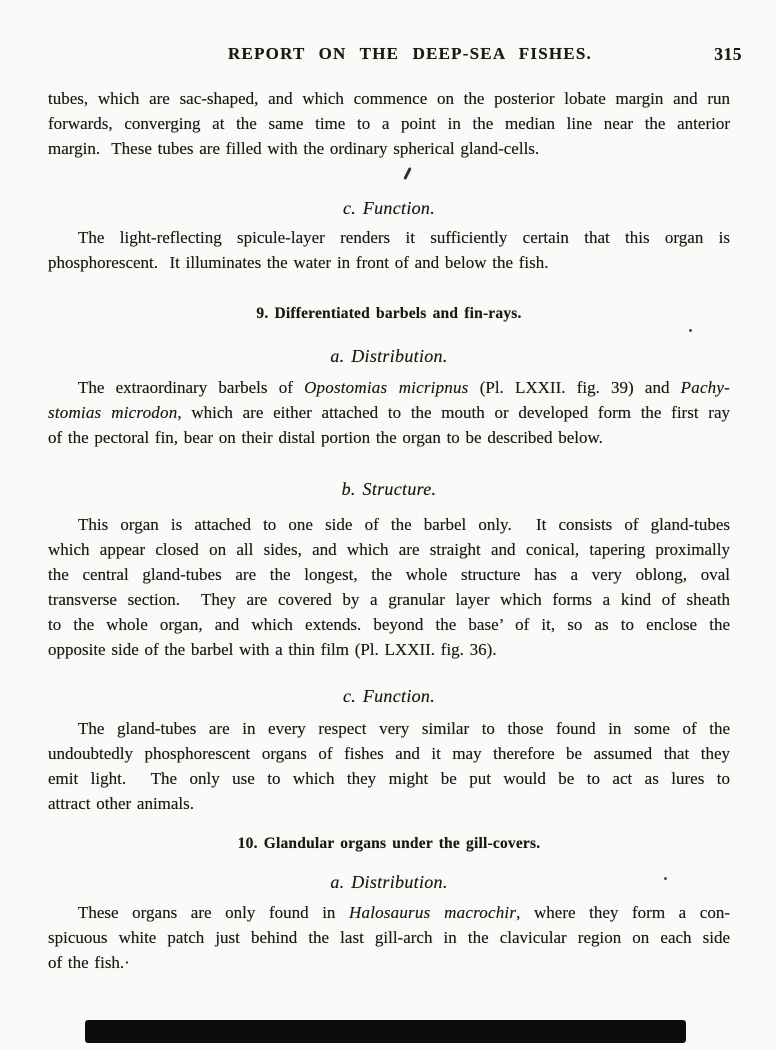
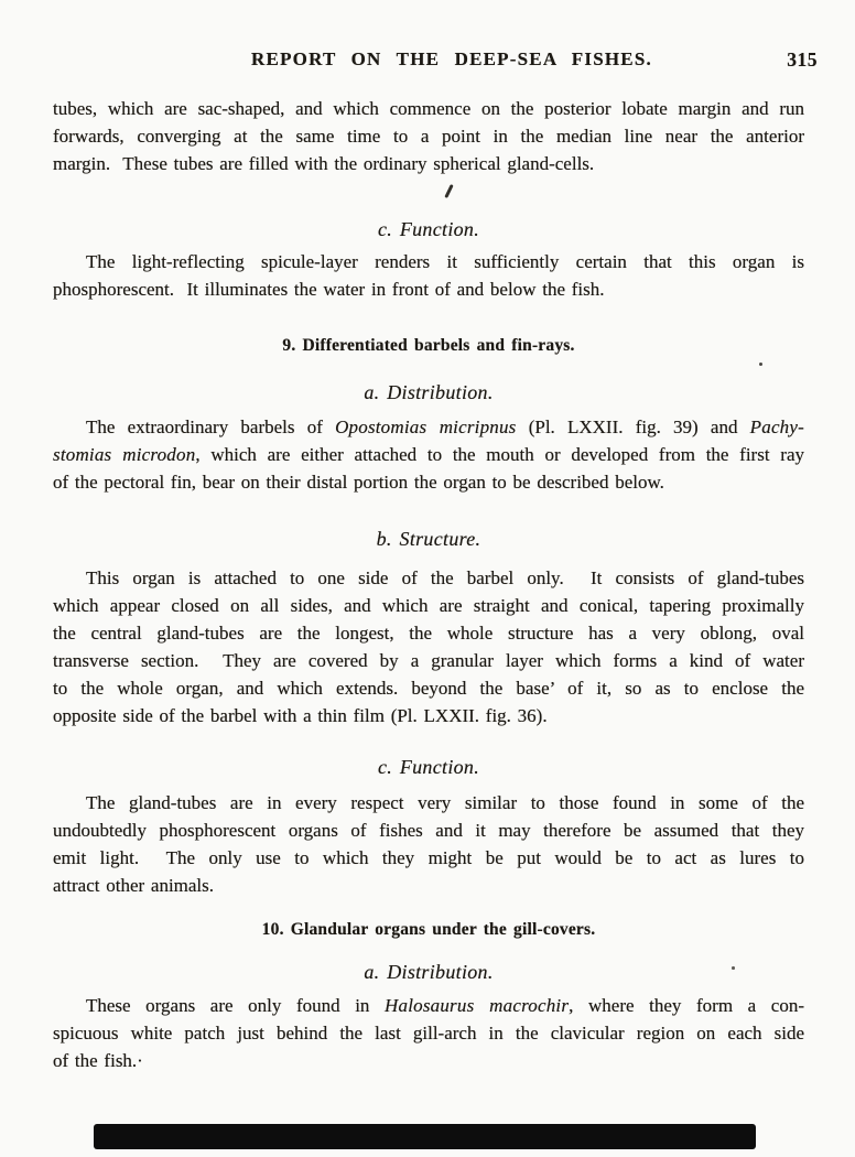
  REPORT ON THE DEEP-SEA FISHES.
  315
  tubes, which are sac-shaped, and which commence on the posterior lobate margin and run
  forwards, converging at the same time to a point in the median line near the anterior
  margin. These tubes are filled with the ordinary spherical gland-cells.
  c. Function.
  The light-reflecting spicule-layer renders it sufficiently certain that this organ is
  phosphorescent. It illuminates the water in front of and below the fish.
  9. Differentiated barbels and fin-rays.
  a. Distribution.
  The extraordinary barbels of Opostomias micripnus (Pl. LXXII. fig. 39) and Pachy-
- stomias microdon, which are either attached to the mouth or developed form the first ray
+ stomias microdon, which are either attached to the mouth or developed from the first ray
  of the pectoral fin, bear on their distal portion the organ to be described below.
  b. Structure.
  This organ is attached to one side of the barbel only. It consists of gland-tubes
  which appear closed on all sides, and which are straight and conical, tapering proximally
  the central gland-tubes are the longest, the whole structure has a very oblong, oval
- transverse section. They are covered by a granular layer which forms a kind of sheath
+ transverse section. They are covered by a granular layer which forms a kind of water
  to the whole organ, and which extends. beyond the base’ of it, so as to enclose the
  opposite side of the barbel with a thin film (Pl. LXXII. fig. 36).
  c. Function.
  The gland-tubes are in every respect very similar to those found in some of the
  undoubtedly phosphorescent organs of fishes and it may therefore be assumed that they
  emit light. The only use to which they might be put would be to act as lures to
  attract other animals.
  10. Glandular organs under the gill-covers.
  a. Distribution.
  These organs are only found in Halosaurus macrochir, where they form a con-
  spicuous white patch just behind the last gill-arch in the clavicular region on each side
  of the fish.·
